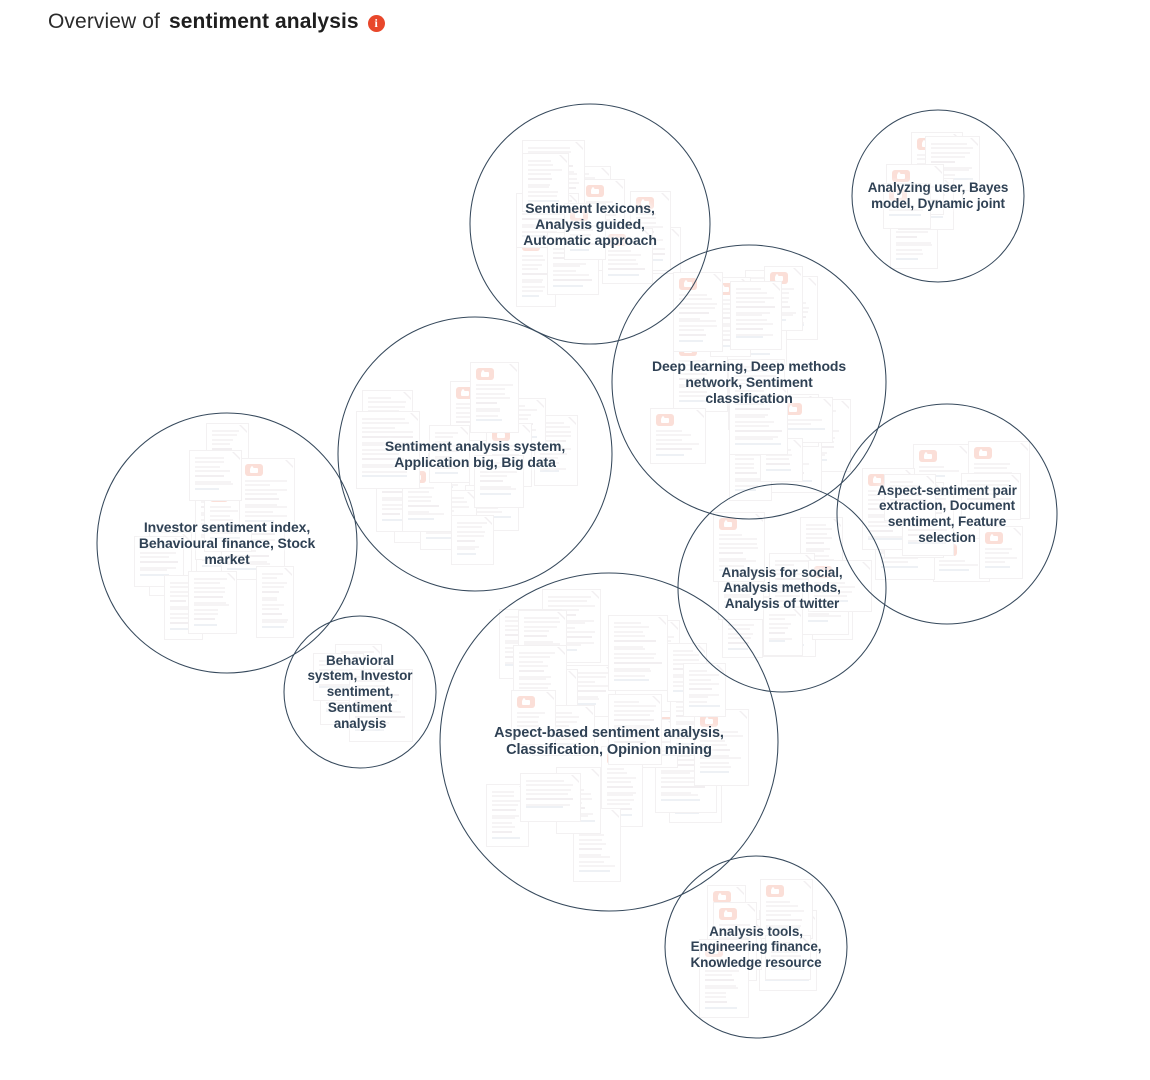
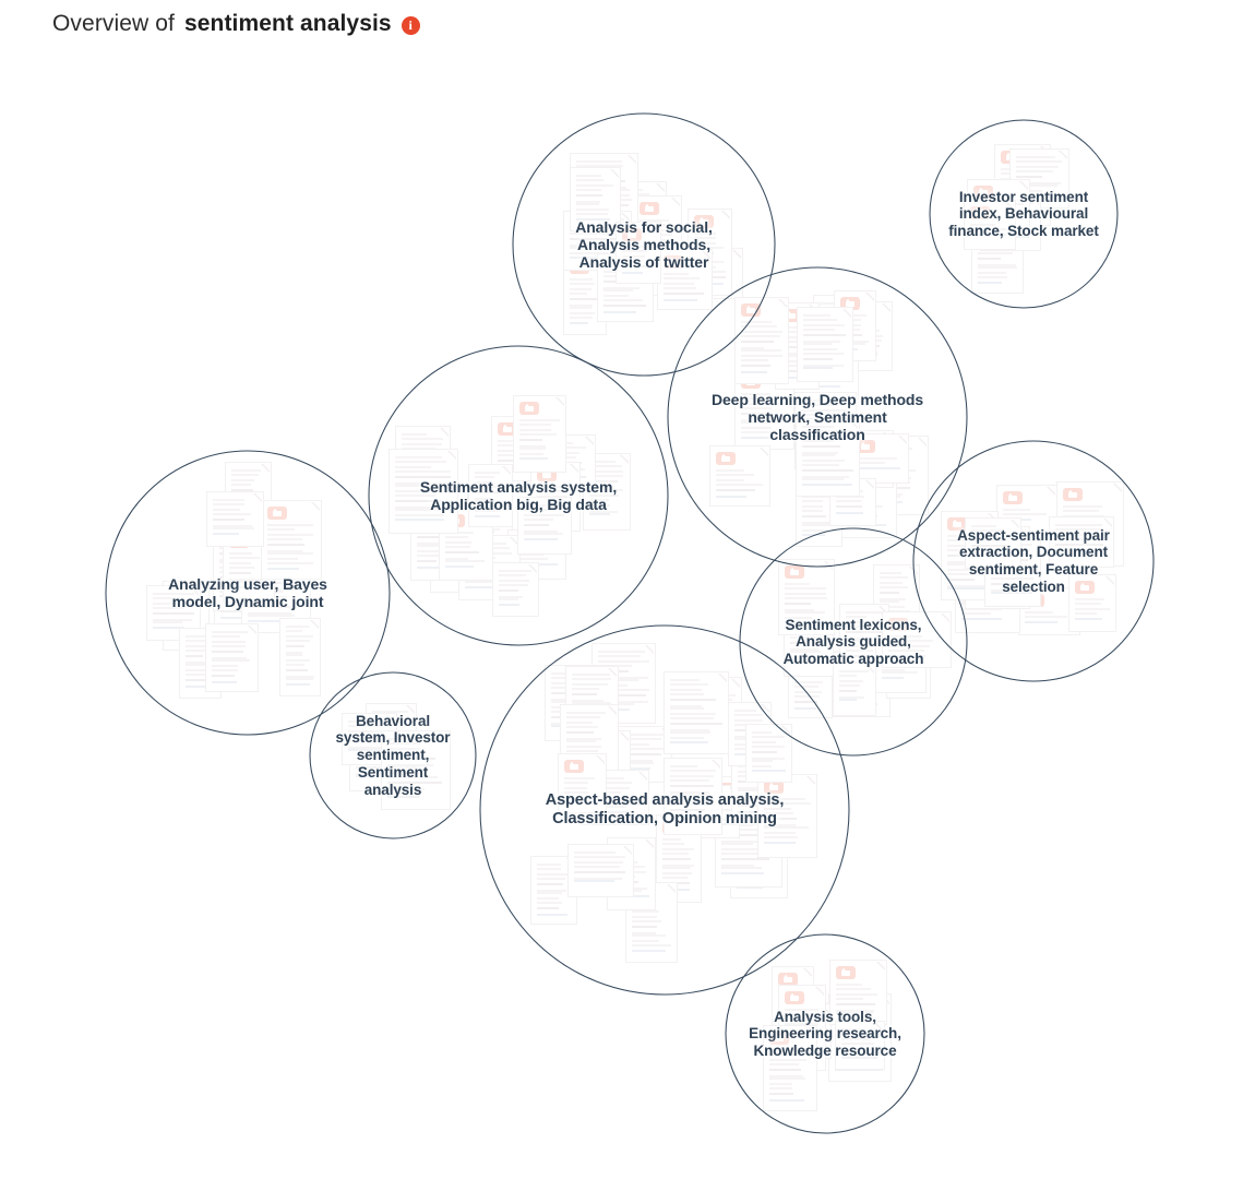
  Overview of
  sentiment analysis
  i
- Sentiment lexicons, Analysis guided, Automatic approach
+ Analysis for social, Analysis methods, Analysis of twitter
- Analyzing user, Bayes model, Dynamic joint
+ Investor sentiment index, Behavioural finance, Stock market
  Deep learning, Deep methods network, Sentiment classification
  Sentiment analysis system, Application big, Big data
- Investor sentiment index, Behavioural finance, Stock market
+ Analyzing user, Bayes model, Dynamic joint
  Aspect-sentiment pair extraction, Document sentiment, Feature selection
- Analysis for social, Analysis methods, Analysis of twitter
+ Sentiment lexicons, Analysis guided, Automatic approach
  Behavioral system, Investor sentiment, Sentiment analysis
- Aspect-based sentiment analysis, Classification, Opinion mining
+ Aspect-based analysis analysis, Classification, Opinion mining
- Analysis tools, Engineering finance, Knowledge resource
+ Analysis tools, Engineering research, Knowledge resource
